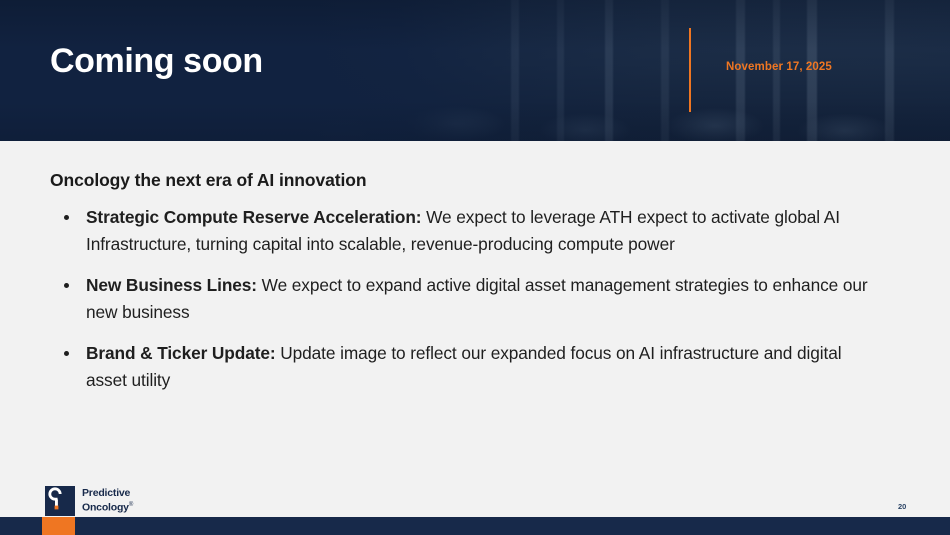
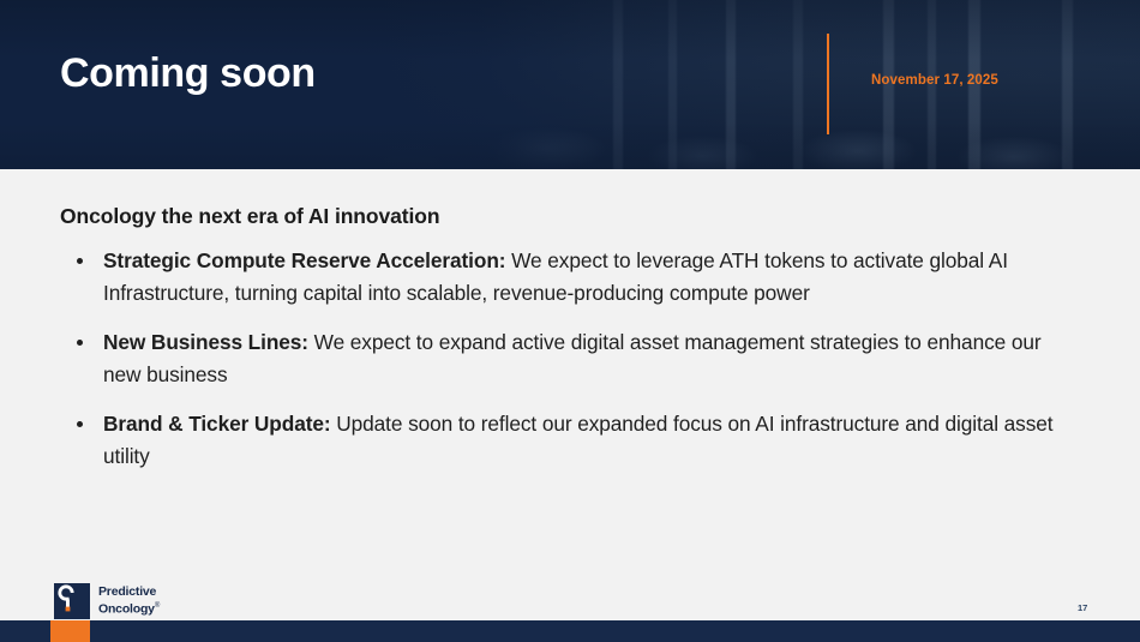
  Coming soon
  November 17, 2025
  Oncology the next era of AI innovation
- Strategic Compute Reserve Acceleration: We expect to leverage ATH expect to activate global AI Infrastructure, turning capital into scalable, revenue-producing compute power
+ Strategic Compute Reserve Acceleration: We expect to leverage ATH tokens to activate global AI Infrastructure, turning capital into scalable, revenue-producing compute power
  New Business Lines: We expect to expand active digital asset management strategies to enhance our new business
- Brand & Ticker Update: Update image to reflect our expanded focus on AI infrastructure and digital asset utility
+ Brand & Ticker Update: Update soon to reflect our expanded focus on AI infrastructure and digital asset utility
  Predictive
  Oncology
- 20
+ 17
